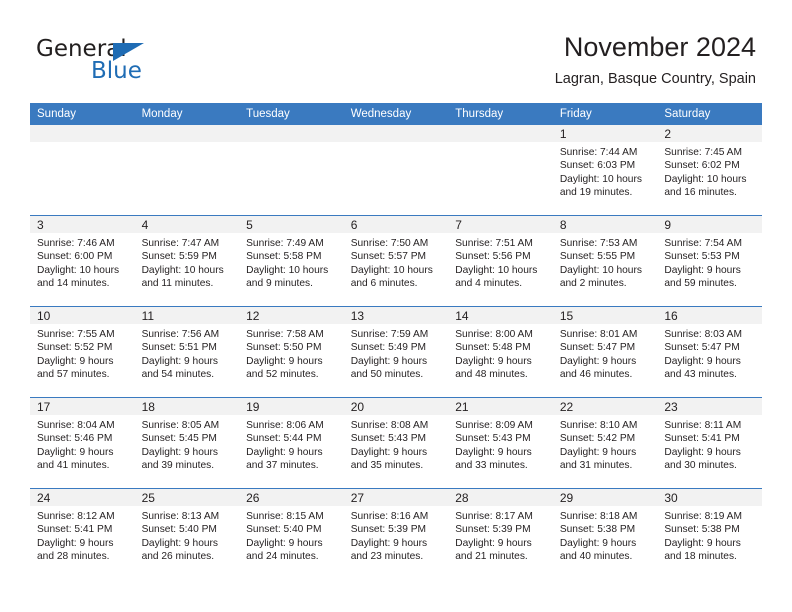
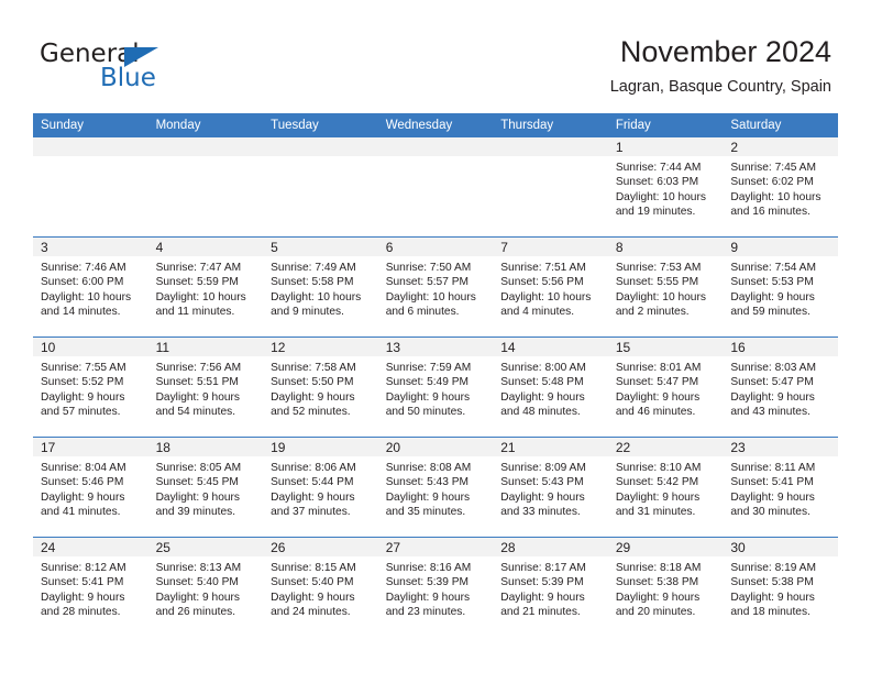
  General
  Blue
  November 2024
  Lagran, Basque Country, Spain
  Sunday	Monday	Tuesday	Wednesday	Thursday	Friday	Saturday
  					1Sunrise: 7:44 AMSunset: 6:03 PMDaylight: 10 hoursand 19 minutes.	2Sunrise: 7:45 AMSunset: 6:02 PMDaylight: 10 hoursand 16 minutes.
  3Sunrise: 7:46 AMSunset: 6:00 PMDaylight: 10 hoursand 14 minutes.	4Sunrise: 7:47 AMSunset: 5:59 PMDaylight: 10 hoursand 11 minutes.	5Sunrise: 7:49 AMSunset: 5:58 PMDaylight: 10 hoursand 9 minutes.	6Sunrise: 7:50 AMSunset: 5:57 PMDaylight: 10 hoursand 6 minutes.	7Sunrise: 7:51 AMSunset: 5:56 PMDaylight: 10 hoursand 4 minutes.	8Sunrise: 7:53 AMSunset: 5:55 PMDaylight: 10 hoursand 2 minutes.	9Sunrise: 7:54 AMSunset: 5:53 PMDaylight: 9 hoursand 59 minutes.
  10Sunrise: 7:55 AMSunset: 5:52 PMDaylight: 9 hoursand 57 minutes.	11Sunrise: 7:56 AMSunset: 5:51 PMDaylight: 9 hoursand 54 minutes.	12Sunrise: 7:58 AMSunset: 5:50 PMDaylight: 9 hoursand 52 minutes.	13Sunrise: 7:59 AMSunset: 5:49 PMDaylight: 9 hoursand 50 minutes.	14Sunrise: 8:00 AMSunset: 5:48 PMDaylight: 9 hoursand 48 minutes.	15Sunrise: 8:01 AMSunset: 5:47 PMDaylight: 9 hoursand 46 minutes.	16Sunrise: 8:03 AMSunset: 5:47 PMDaylight: 9 hoursand 43 minutes.
  17Sunrise: 8:04 AMSunset: 5:46 PMDaylight: 9 hoursand 41 minutes.	18Sunrise: 8:05 AMSunset: 5:45 PMDaylight: 9 hoursand 39 minutes.	19Sunrise: 8:06 AMSunset: 5:44 PMDaylight: 9 hoursand 37 minutes.	20Sunrise: 8:08 AMSunset: 5:43 PMDaylight: 9 hoursand 35 minutes.	21Sunrise: 8:09 AMSunset: 5:43 PMDaylight: 9 hoursand 33 minutes.	22Sunrise: 8:10 AMSunset: 5:42 PMDaylight: 9 hoursand 31 minutes.	23Sunrise: 8:11 AMSunset: 5:41 PMDaylight: 9 hoursand 30 minutes.
- 24Sunrise: 8:12 AMSunset: 5:41 PMDaylight: 9 hoursand 28 minutes.	25Sunrise: 8:13 AMSunset: 5:40 PMDaylight: 9 hoursand 26 minutes.	26Sunrise: 8:15 AMSunset: 5:40 PMDaylight: 9 hoursand 24 minutes.	27Sunrise: 8:16 AMSunset: 5:39 PMDaylight: 9 hoursand 23 minutes.	28Sunrise: 8:17 AMSunset: 5:39 PMDaylight: 9 hoursand 21 minutes.	29Sunrise: 8:18 AMSunset: 5:38 PMDaylight: 9 hoursand 40 minutes.	30Sunrise: 8:19 AMSunset: 5:38 PMDaylight: 9 hoursand 18 minutes.
+ 24Sunrise: 8:12 AMSunset: 5:41 PMDaylight: 9 hoursand 28 minutes.	25Sunrise: 8:13 AMSunset: 5:40 PMDaylight: 9 hoursand 26 minutes.	26Sunrise: 8:15 AMSunset: 5:40 PMDaylight: 9 hoursand 24 minutes.	27Sunrise: 8:16 AMSunset: 5:39 PMDaylight: 9 hoursand 23 minutes.	28Sunrise: 8:17 AMSunset: 5:39 PMDaylight: 9 hoursand 21 minutes.	29Sunrise: 8:18 AMSunset: 5:38 PMDaylight: 9 hoursand 20 minutes.	30Sunrise: 8:19 AMSunset: 5:38 PMDaylight: 9 hoursand 18 minutes.
